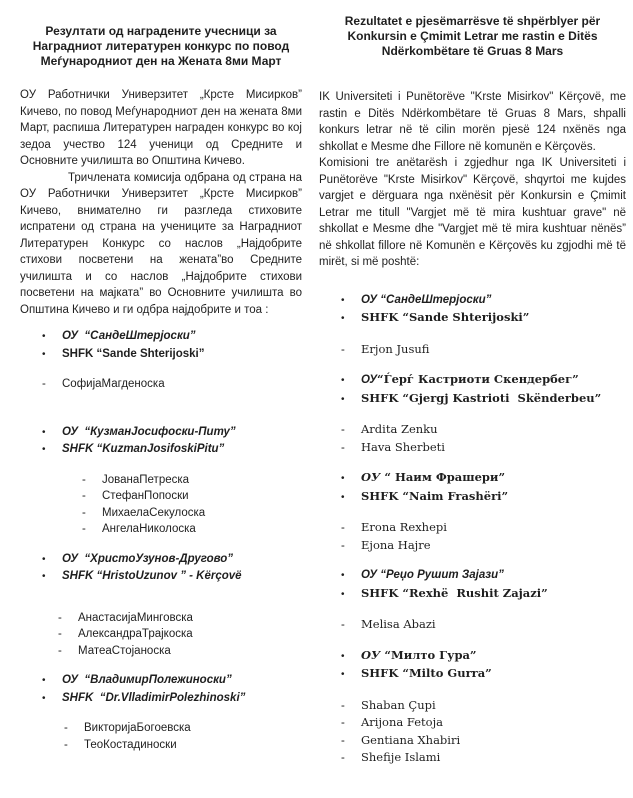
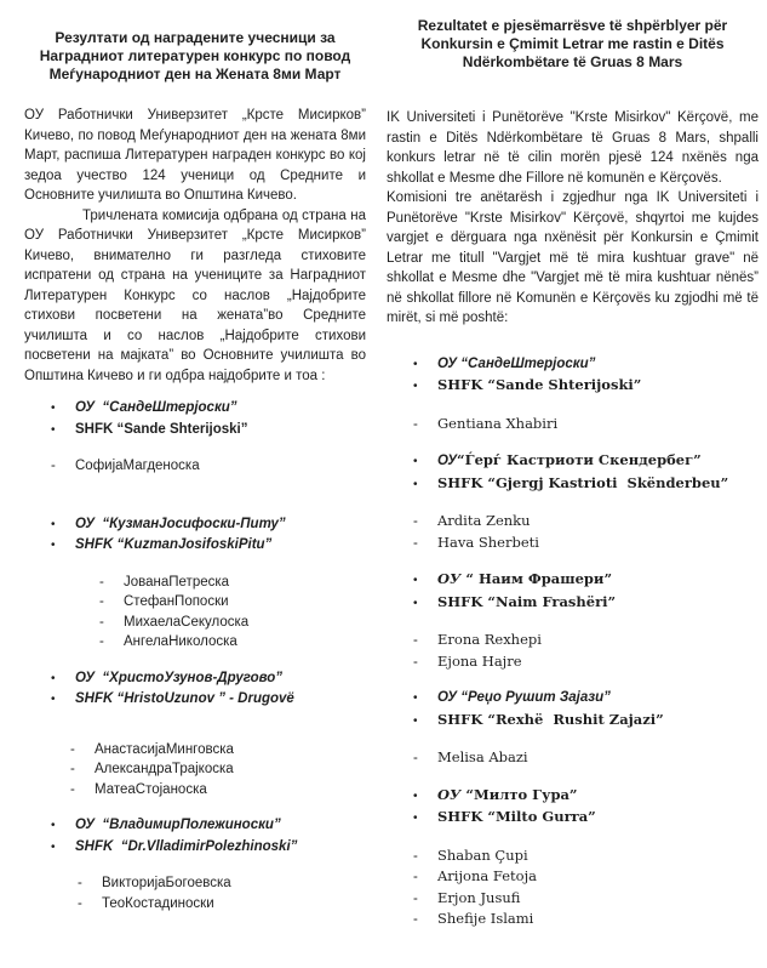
  Резултати од наградените учесници за Наградниот литературен конкурс по повод Меѓународниот ден на Жената 8ми Март
  ОУ Работнички Универзитет „Крсте Мисирков” Кичево, по повод Меѓународниот ден на жената 8ми Март, распиша Литературен награден конкурс во кој зедоа учество 124 ученици од Средните и Основните училишта во Општина Кичево.
  Тричлената комисија одбрана од страна на ОУ Работнички Универзитет „Крсте Мисирков” Кичево, внимателно ги разгледа стиховите испратени од страна на учениците за Наградниот Литературен Конкурс со наслов „Најдобрите стихови посветени на жената”во Средните училишта и со наслов „Најдобрите стихови посветени на мајката” во Основните училишта во Општина Кичево и ги одбра најдобрите и тоа :
  •
  ОУ “СандеШтерјоски”
  •
  SHFK “Sande Shterijoski”
  -
  СофијаМагденоска
  •
  ОУ “КузманЈосифоски-Питу”
  •
  SHFK “KuzmanJosifoskiPitu”
  -
  ЈованаПетреска
  -
  СтефанПопоски
  -
  МихаелаСекулоска
  -
  АнгелаНиколоска
  •
  ОУ “ХристоУзунов-Другово”
  •
- SHFK “HristoUzunov ” - Kërçovë
+ SHFK “HristoUzunov ” - Drugovë
  -
  АнастасијаМинговска
  -
  АлександраТрајкоска
  -
  МатеаСтојаноска
  •
  ОУ “ВладимирПолежиноски”
  •
  SHFK “Dr.VlladimirPolezhinoski”
  -
  ВикторијаБогоевска
  -
  ТеоКостадиноски
  Rezultatet e pjesëmarrësve të shpërblyer për Konkursin e Çmimit Letrar me rastin e Ditës Ndërkombëtare të Gruas 8 Mars
  IK Universiteti i Punëtorëve "Krste Misirkov" Kërçovë, me rastin e Ditës Ndërkombëtare të Gruas 8 Mars, shpalli konkurs letrar në të cilin morën pjesë 124 nxënës nga shkollat e Mesme dhe Fillore në komunën e Kërçovës.
  Komisioni tre anëtarësh i zgjedhur nga IK Universiteti i Punëtorëve "Krste Misirkov" Kërçovë, shqyrtoi me kujdes vargjet e dërguara nga nxënësit për Konkursin e Çmimit Letrar me titull "Vargjet më të mira kushtuar grave" në shkollat e Mesme dhe "Vargjet më të mira kushtuar nënës” në shkollat fillore në Komunën e Kërçovës ku zgjodhi më të mirët, si më poshtë:
  •
  ОУ “СандеШтерјоски”
  •
  SHFK “Sande Shterijoski”
  -
- Erjon Jusufi
+ Gentiana Xhabiri
  •
  ОУ
  “Ѓерѓ Кастриоти Скендербег”
  •
  SHFK “Gjergj Kastrioti Skënderbeu”
  -
  Ardita Zenku
  -
  Hava Sherbeti
  •
  ОУ
  “ Наим Фрашери”
  •
  SHFK “Naim Frashëri”
  -
  Erona Rexhepi
  -
  Ejona Hajre
  •
  ОУ “Реџо Рушит Зајази”
  •
  SHFK “Rexhë Rushit Zajazi”
  -
  Melisa Abazi
  •
  ОУ
  “Милто Гура”
  •
  SHFK “Milto Gurra”
  -
  Shaban Çupi
  -
  Arijona Fetoja
  -
- Gentiana Xhabiri
+ Erjon Jusufi
  -
  Shefije Islami
